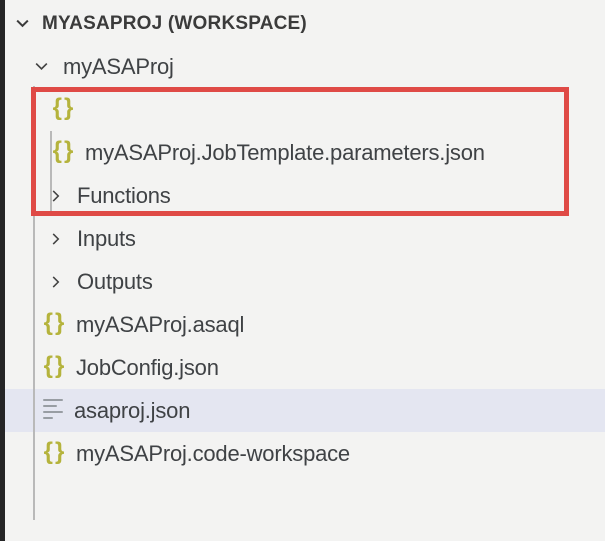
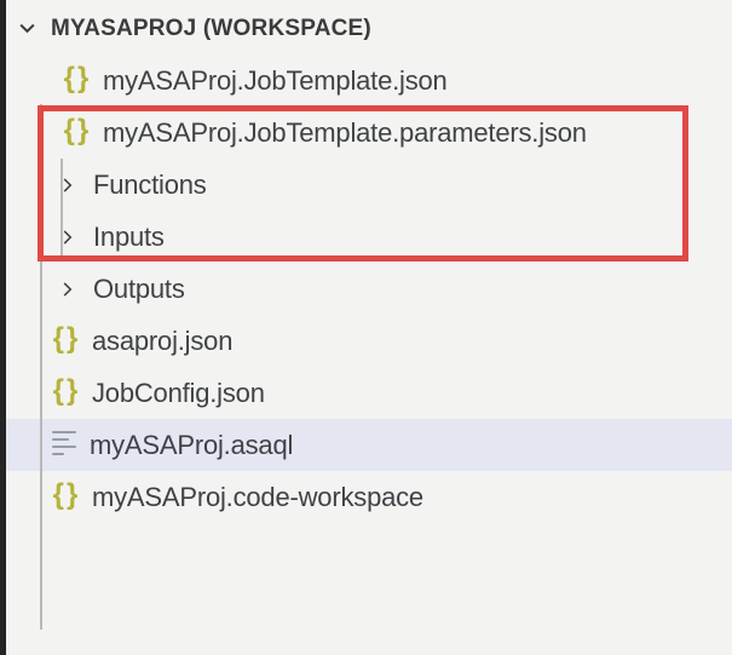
  MYASAPROJ (WORKSPACE)
- myASAProj
  {}
+ myASAProj.JobTemplate.json
  {}
  myASAProj.JobTemplate.parameters.json
  Functions
  Inputs
  Outputs
  {}
- myASAProj.asaql
+ asaproj.json
  {}
  JobConfig.json
- asaproj.json
+ myASAProj.asaql
  {}
  myASAProj.code-workspace
